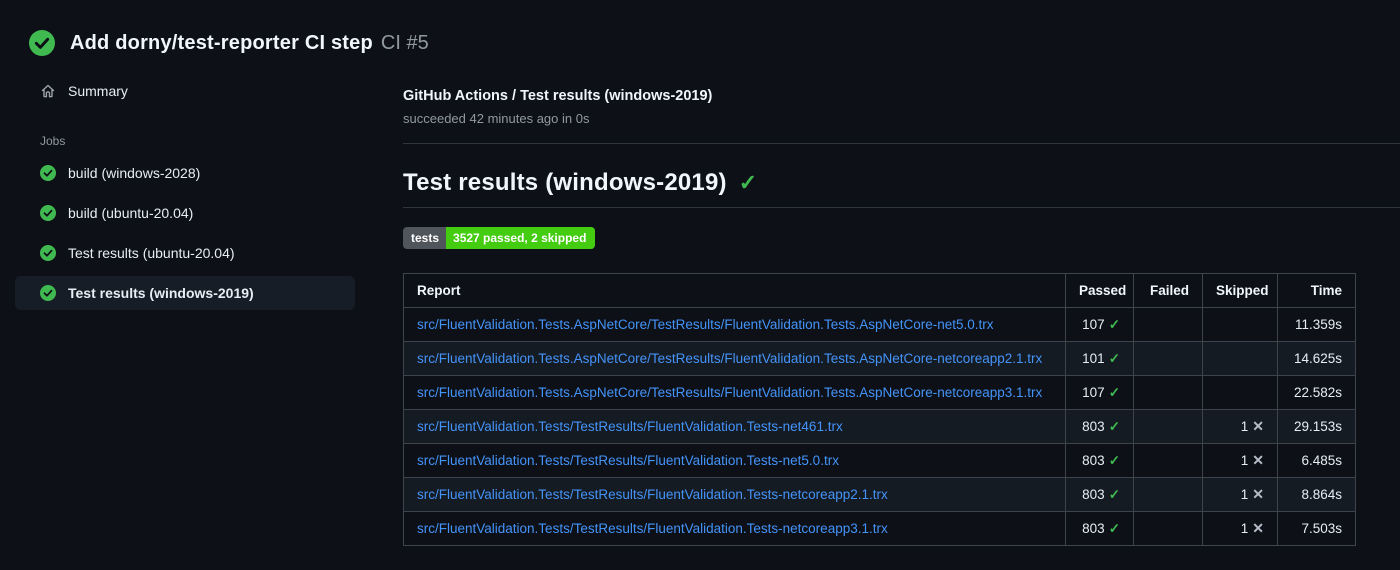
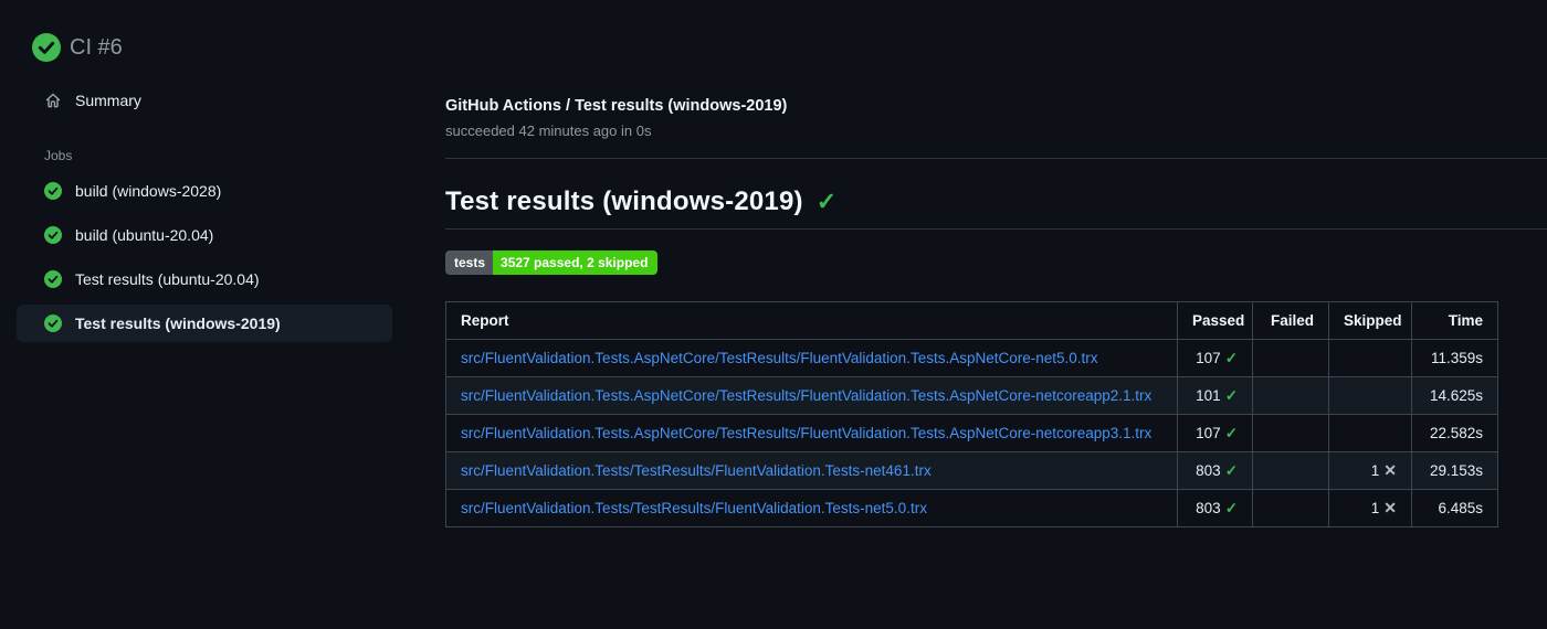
- Add dorny/test-reporter CI step
- CI #5
+ CI #6
  Summary
  Jobs
  build (windows-2028)
  build (ubuntu-20.04)
  Test results (ubuntu-20.04)
  Test results (windows-2019)
  GitHub Actions / Test results (windows-2019)
  succeeded 42 minutes ago in 0s
  Test results (windows-2019)
  ✓
  tests
  3527 passed, 2 skipped
  Report	Passed	Failed	Skipped	Time
  src/FluentValidation.Tests.AspNetCore/TestResults/FluentValidation.Tests.AspNetCore-net5.0.trx	107 ✓			11.359s
  src/FluentValidation.Tests.AspNetCore/TestResults/FluentValidation.Tests.AspNetCore-netcoreapp2.1.trx	101 ✓			14.625s
  src/FluentValidation.Tests.AspNetCore/TestResults/FluentValidation.Tests.AspNetCore-netcoreapp3.1.trx	107 ✓			22.582s
  src/FluentValidation.Tests/TestResults/FluentValidation.Tests-net461.trx	803 ✓		1 ✕	29.153s
  src/FluentValidation.Tests/TestResults/FluentValidation.Tests-net5.0.trx	803 ✓		1 ✕	6.485s
- src/FluentValidation.Tests/TestResults/FluentValidation.Tests-netcoreapp2.1.trx	803 ✓		1 ✕	8.864s
- src/FluentValidation.Tests/TestResults/FluentValidation.Tests-netcoreapp3.1.trx	803 ✓		1 ✕	7.503s
